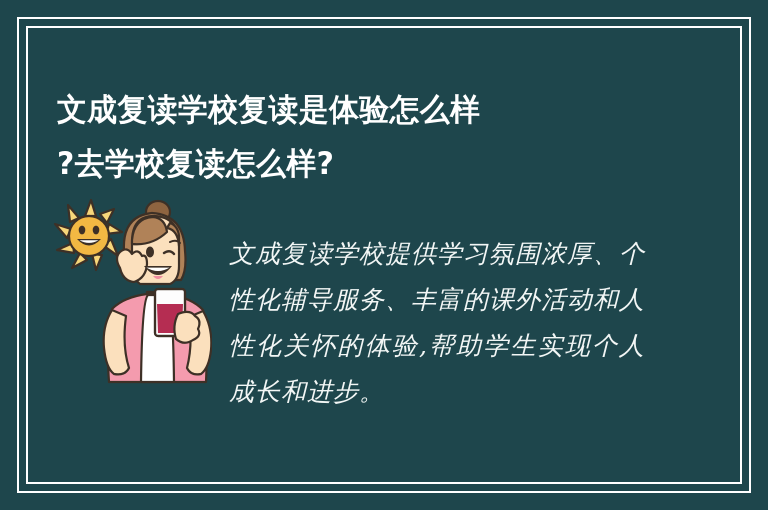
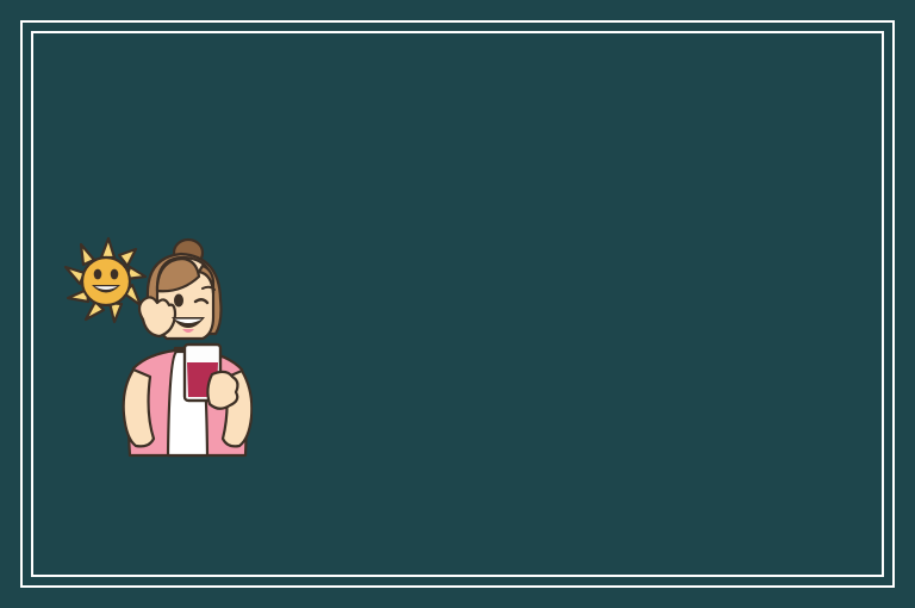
- 文成复读学校复读是体验怎么样
- ?去学校复读怎么样?
- 文成复读学校提供学习氛围浓厚、个性化辅导服务、丰富的课外活动和人性化关怀的体验,帮助学生实现个人成长和进步。
